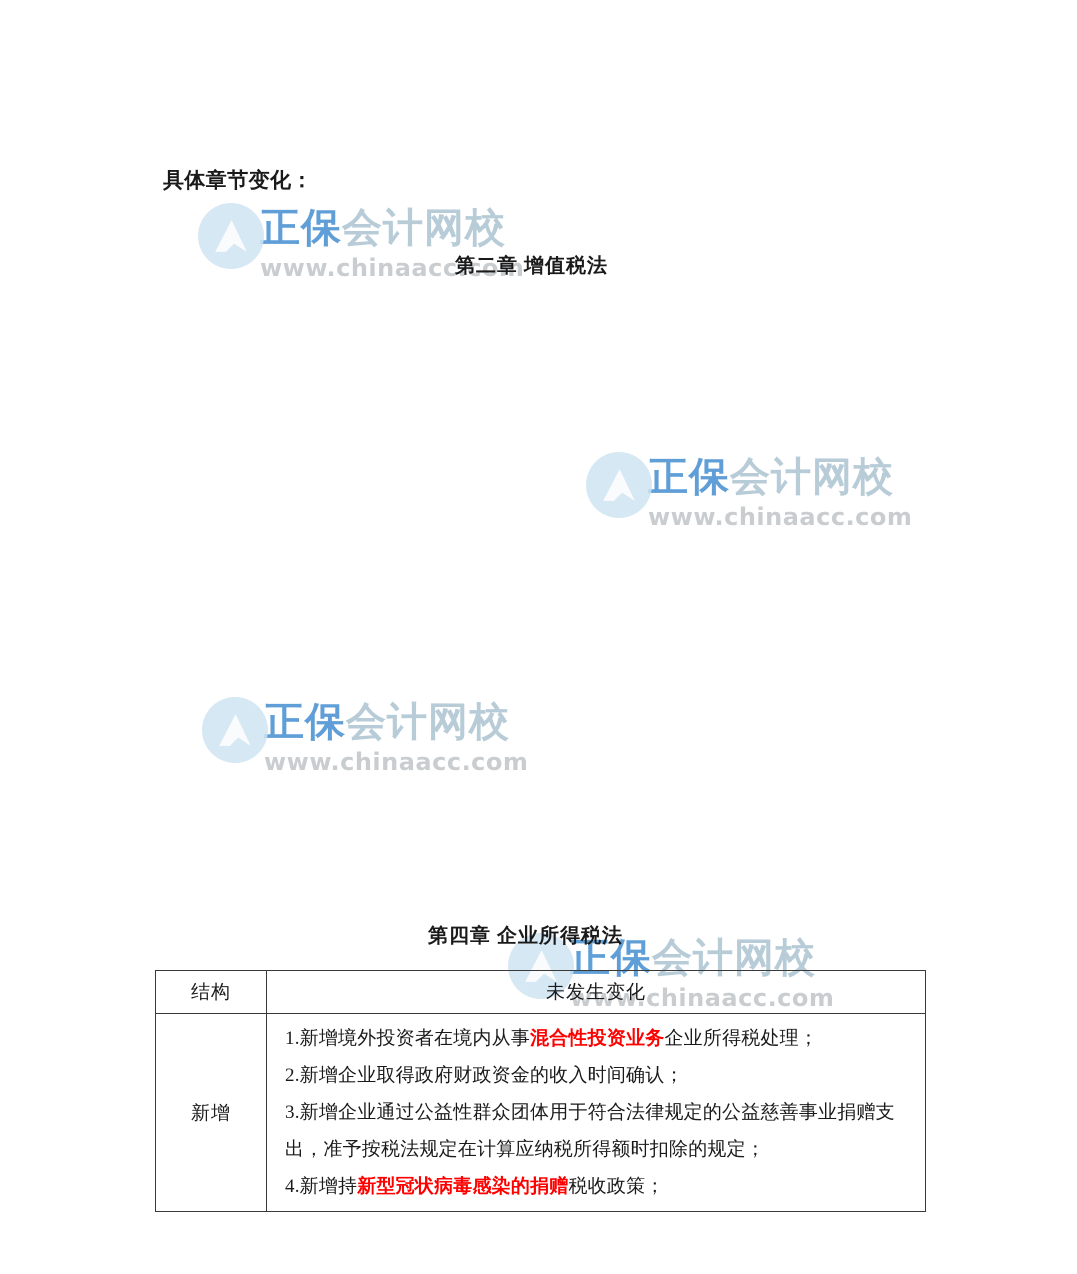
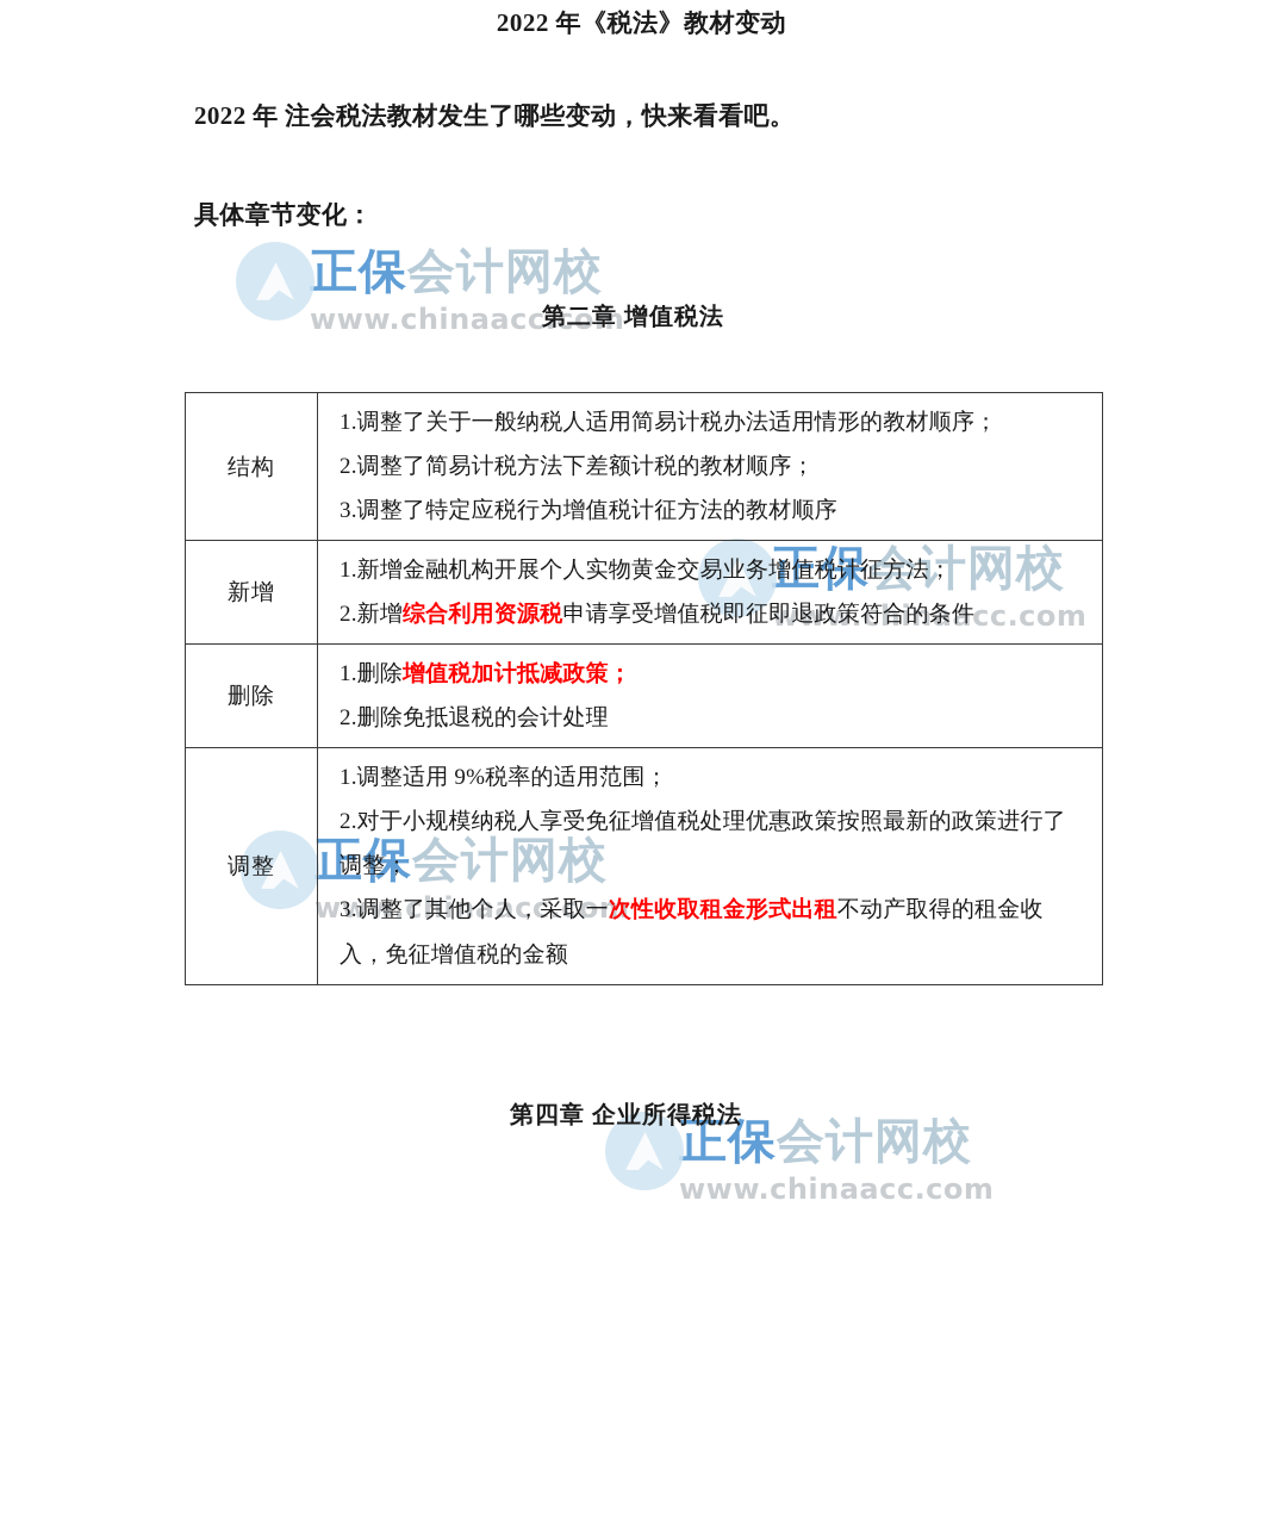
  正保会计网校
  www.chinaacc.com
  正保会计网校
  www.chinaacc.com
  正保会计网校
  www.chinaacc.com
  正保会计网校
  www.chinaacc.com
+ 2022 年《税法》教材变动
+ 2022 年 注会税法教材发生了哪些变动，快来看看吧。
  具体章节变化：
  第二章 增值税法
+ 结构	1.调整了关于一般纳税人适用简易计税办法适用情形的教材顺序；2.调整了简易计税方法下差额计税的教材顺序；3.调整了特定应税行为增值税计征方法的教材顺序
+ 新增	1.新增金融机构开展个人实物黄金交易业务增值税计征方法；2.新增综合利用资源税申请享受增值税即征即退政策符合的条件
+ 删除	1.删除增值税加计抵减政策；2.删除免抵退税的会计处理
+ 调整	1.调整适用 9%税率的适用范围；2.对于小规模纳税人享受免征增值税处理优惠政策按照最新的政策进行了调整；3.调整了其他个人，采取一次性收取租金形式出租不动产取得的租金收入，免征增值税的金额
  第四章 企业所得税法
- 结构	未发生变化
- 新增	1.新增境外投资者在境内从事混合性投资业务企业所得税处理；2.新增企业取得政府财政资金的收入时间确认；3.新增企业通过公益性群众团体用于符合法律规定的公益慈善事业捐赠支出，准予按税法规定在计算应纳税所得额时扣除的规定；4.新增持新型冠状病毒感染的捐赠税收政策；
